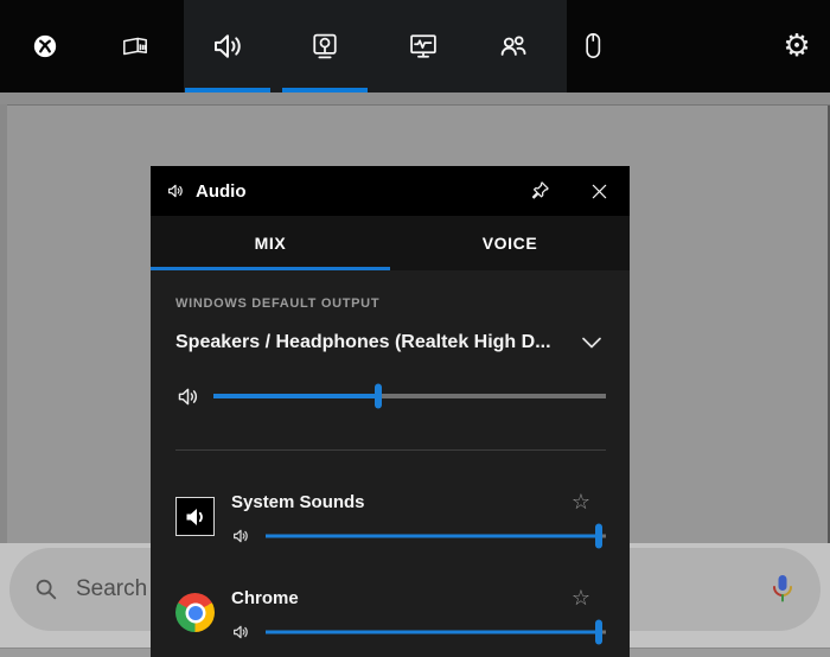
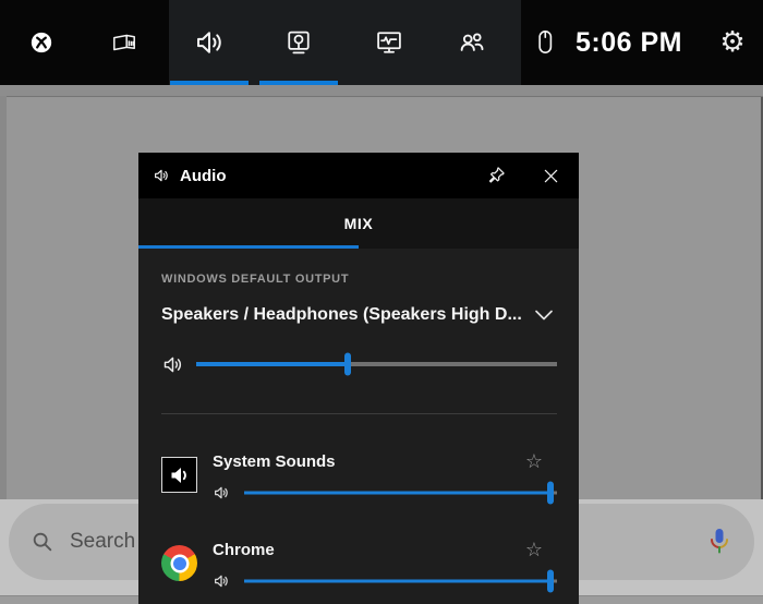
  Search
+ 5:06 PM
  ⚙
  Audio
  MIX
- VOICE
  WINDOWS DEFAULT OUTPUT
- Speakers / Headphones (Realtek High D...
+ Speakers / Headphones (Speakers High D...
  System Sounds
  ☆
  Chrome
  ☆
